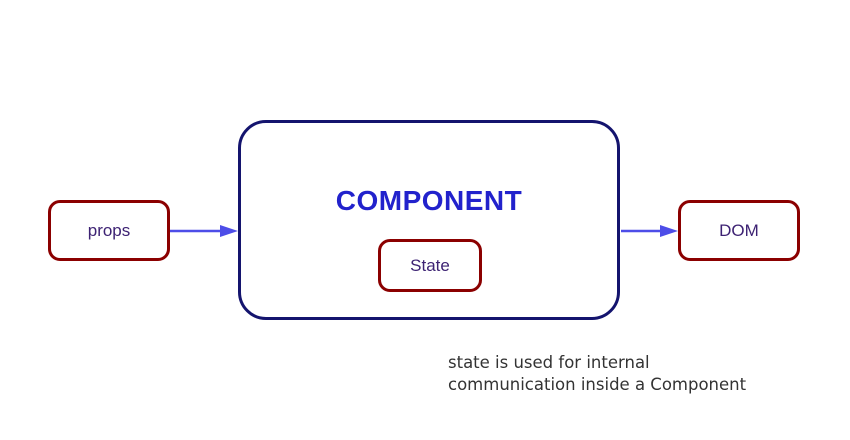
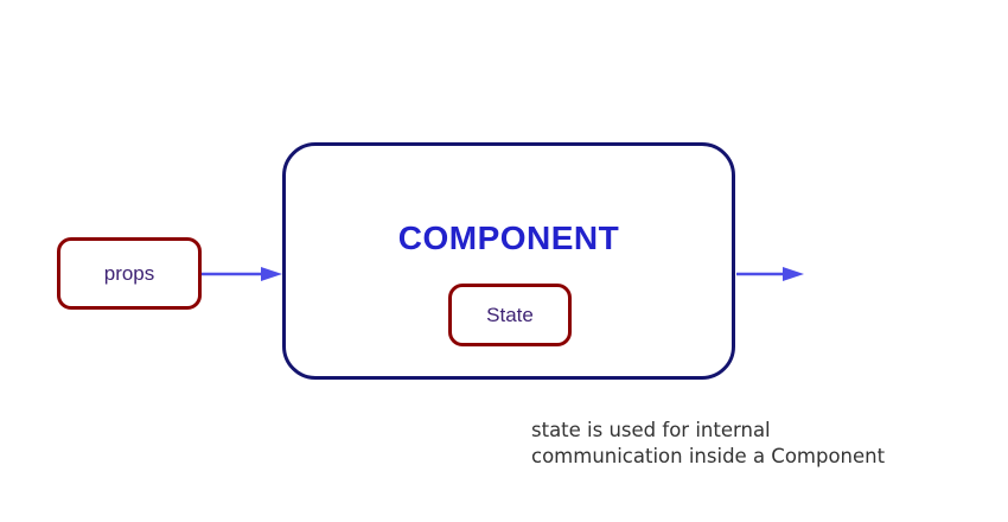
  props
  COMPONENT
  State
- DOM
  state is used for internal
  communication inside a Component
